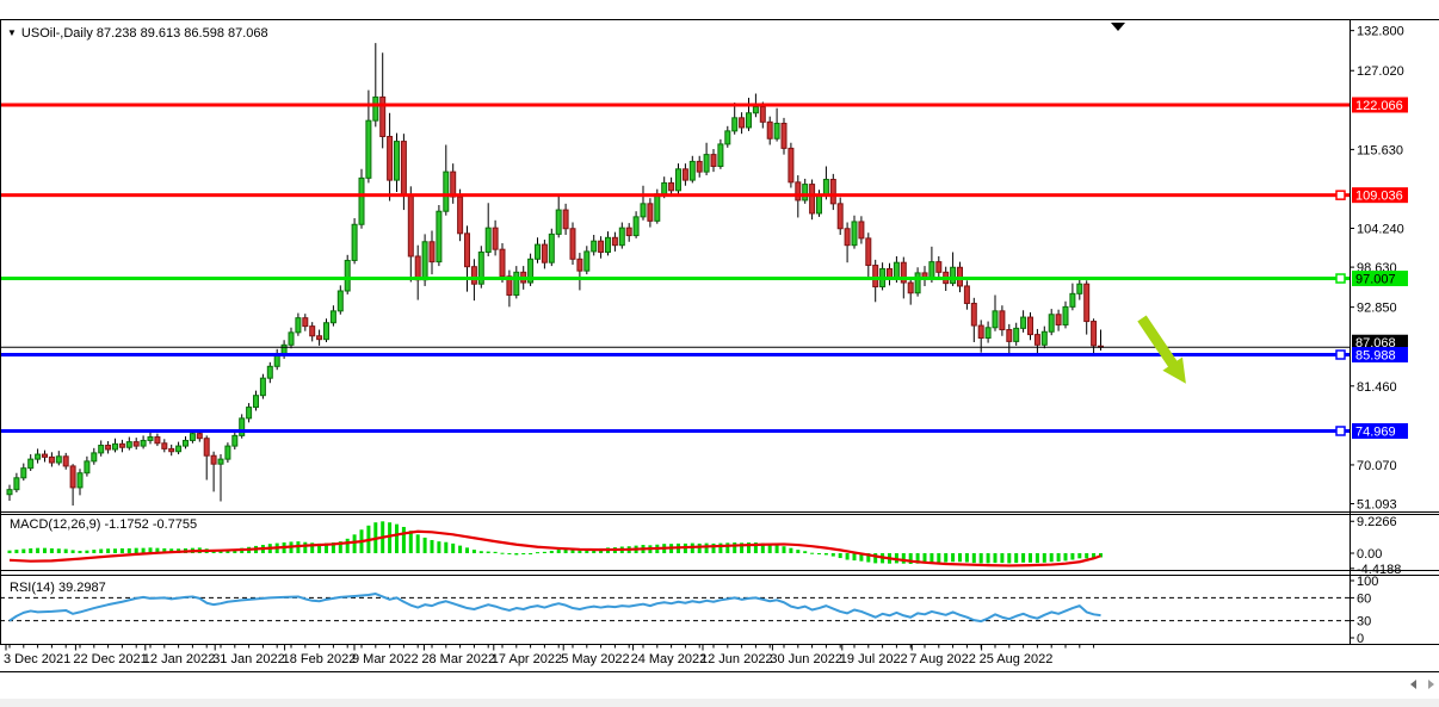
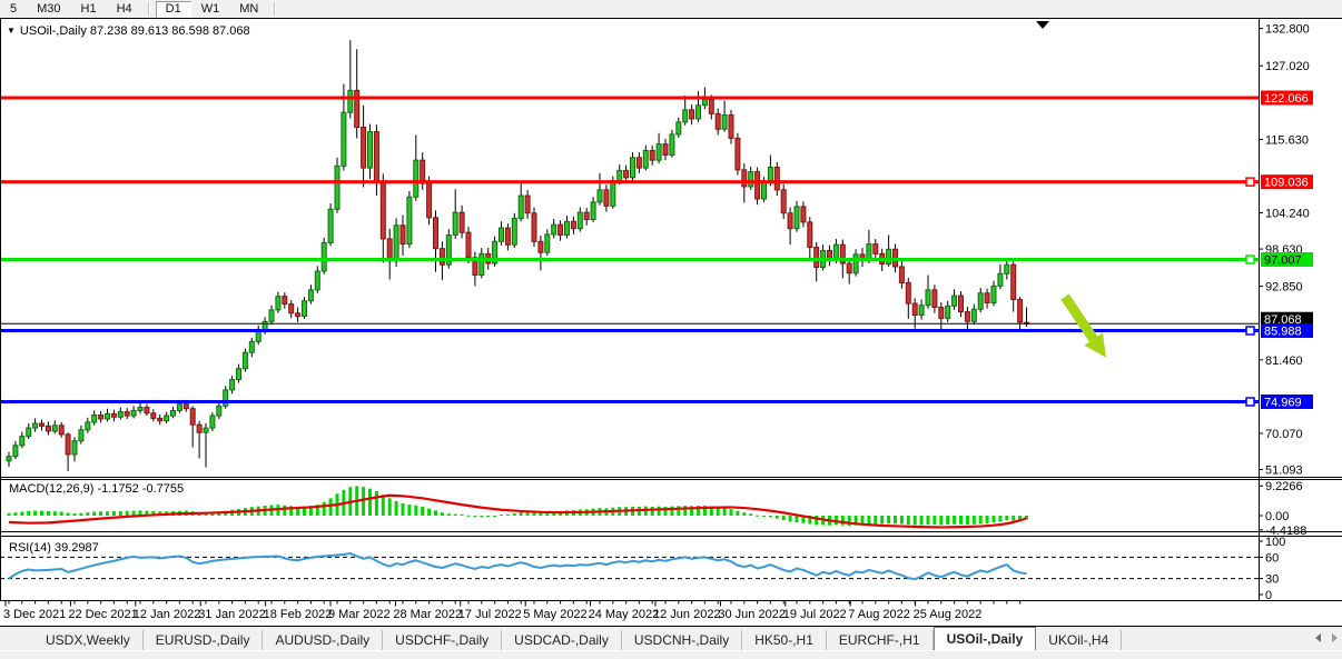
  132.800
  127.020
  115.630
  104.240
  98.630
  92.850
  81.460
  70.070
  51.093
  9.2266
  0.00
  -4.4188
  100
  60
  30
  0
  87.068
  122.066
  109.036
  97.007
  85.988
  74.969
  3 Dec 2021
  22 Dec 2021
  12 Jan 2022
  31 Jan 2022
  18 Feb 2022
  9 Mar 2022
  28 Mar 2022
- 17 Apr 2022
+ 17 Jul 2022
  5 May 2022
  24 May 2022
  12 Jun 2022
  30 Jun 2022
  19 Jul 2022
  7 Aug 2022
  25 Aug 2022
+ 5
+ M30
+ H1
+ H4
+ D1
+ W1
+ MN
  ▼ USOil-,Daily 87.238 89.613 86.598 87.068
  MACD(12,26,9) -1.1752 -0.7755
  RSI(14) 39.2987
+ USDX,Weekly
+ EURUSD-,Daily
+ AUDUSD-,Daily
+ USDCHF-,Daily
+ USDCAD-,Daily
+ USDCNH-,Daily
+ HK50-,H1
+ EURCHF-,H1
+ USOil-,Daily
+ UKOil-,H4
